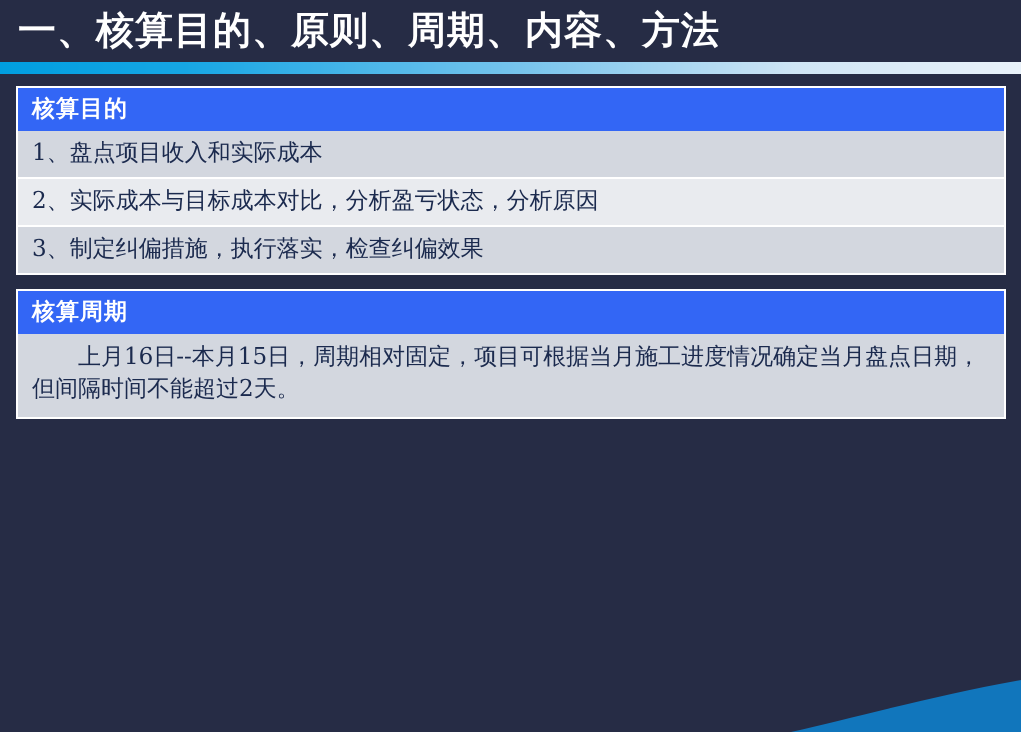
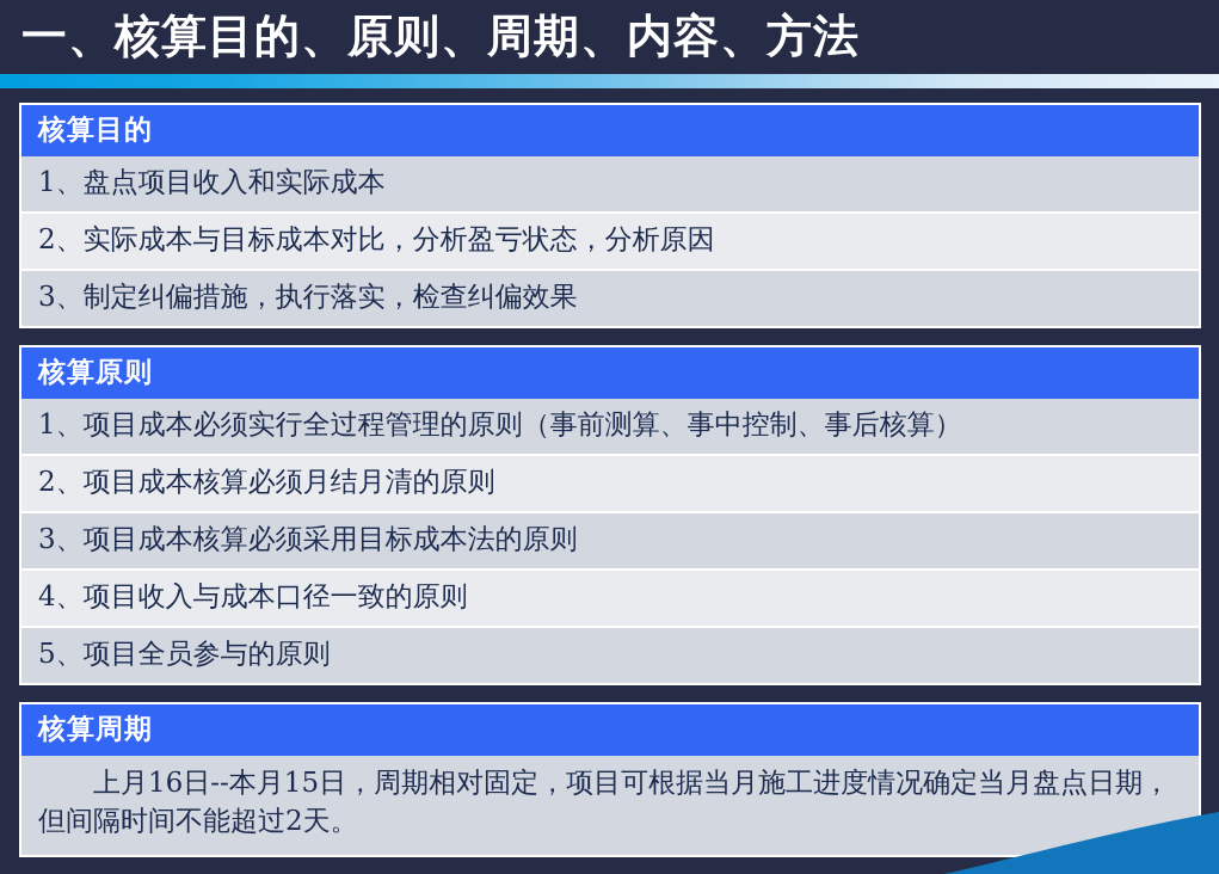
  一、核算目的、原则、周期、内容、方法
  核算目的
  1、盘点项目收入和实际成本
  2、实际成本与目标成本对比，分析盈亏状态，分析原因
  3、制定纠偏措施，执行落实，检查纠偏效果
+ 核算原则
+ 1、项目成本必须实行全过程管理的原则（事前测算、事中控制、事后核算）
+ 2、项目成本核算必须月结月清的原则
+ 3、项目成本核算必须采用目标成本法的原则
+ 4、项目收入与成本口径一致的原则
+ 5、项目全员参与的原则
  核算周期
  上月16日--本月15日，周期相对固定，项目可根据当月施工进度情况确定当月盘点日期，但间隔时间不能超过2天。
